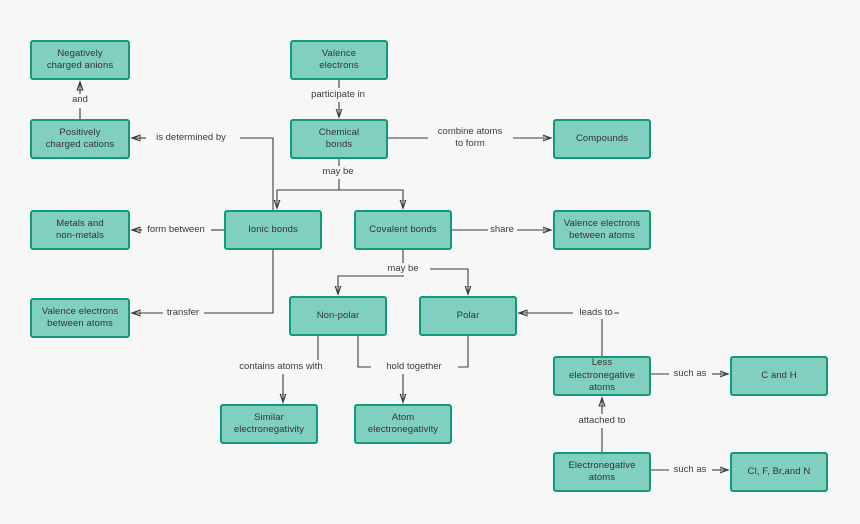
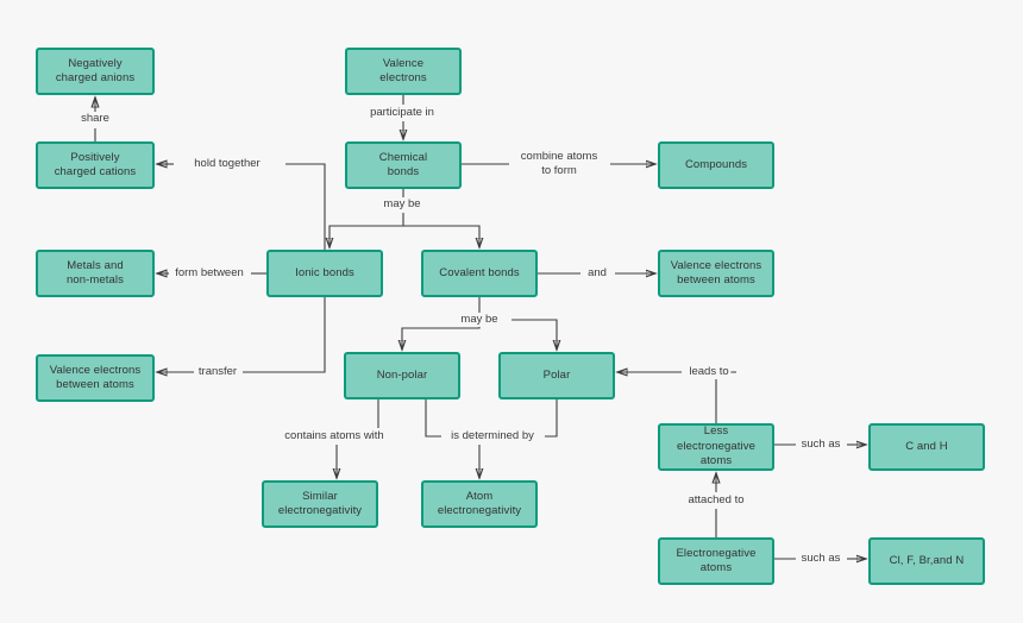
  Negatively
  charged anions
  Positively
  charged cations
  Metals and
  non-metals
  Valence electrons
  between atoms
  Valence
  electrons
  Chemical
  bonds
  Compounds
  Ionic bonds
  Covalent bonds
  Valence electrons
  between atoms
  Non-polar
  Polar
  Similar
  electronegativity
  Atom
  electronegativity
  Less electronegative
  atoms
  C and H
  Electronegative
  atoms
  Cl, F, Br,and N
  participate in
  combine atoms
  to form
  may be
- is determined by
+ hold together
- and
+ share
  form between
  transfer
- share
+ and
  may be
  contains atoms with
- hold together
+ is determined by
  leads to
  such as
  attached to
  such as
